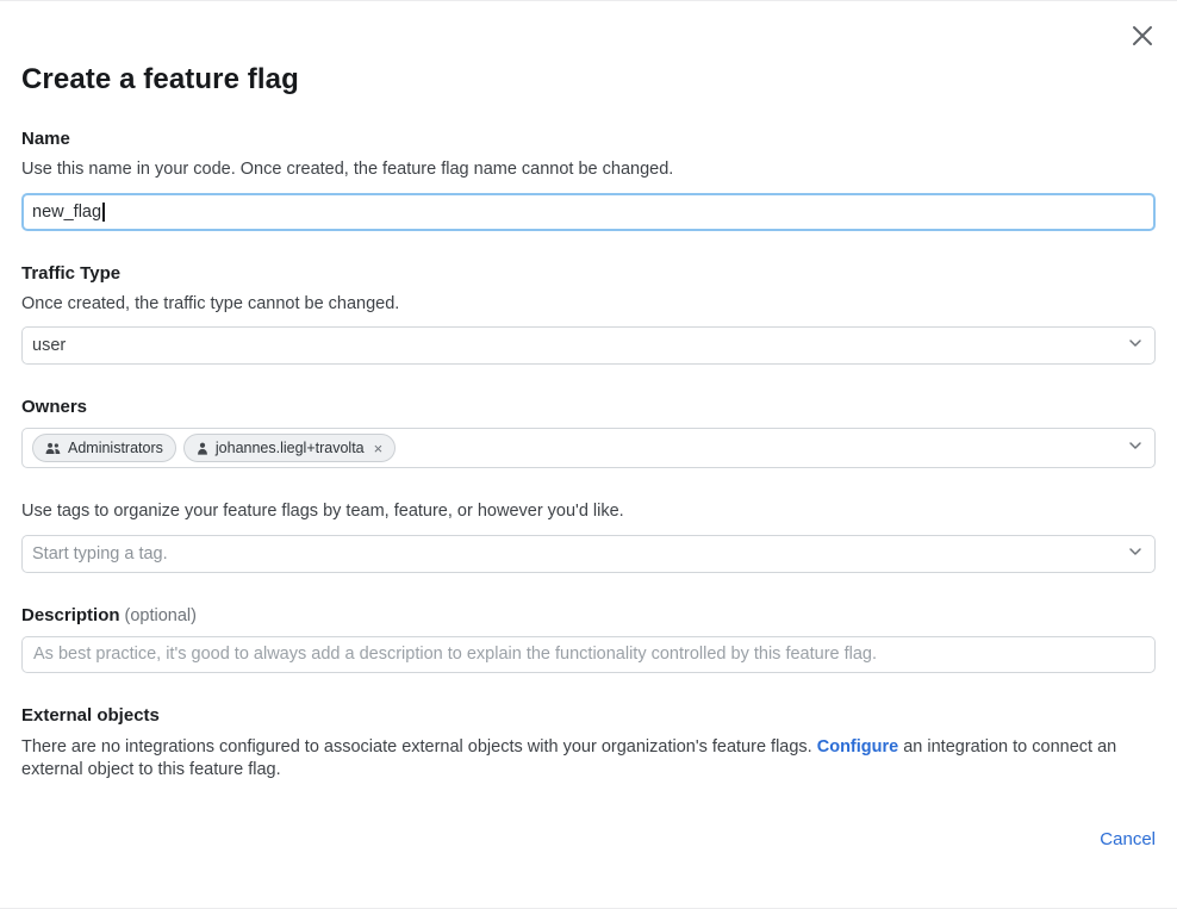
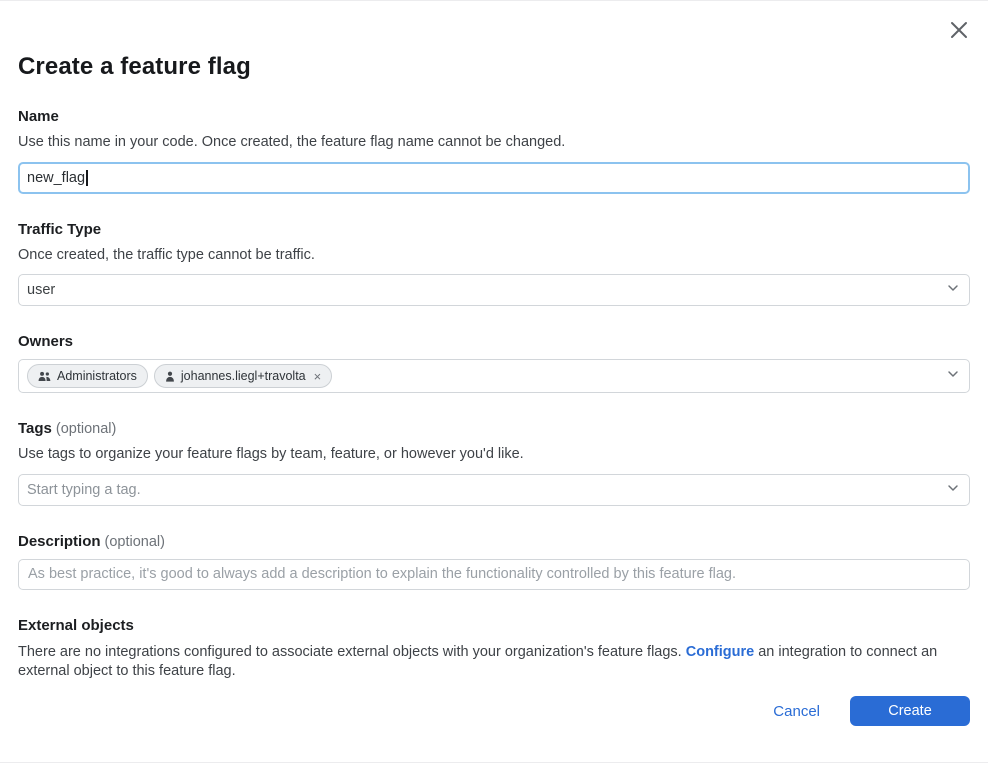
  Create a feature flag
  Name
  Use this name in your code. Once created, the feature flag name cannot be changed.
  new_flag
  Traffic Type
- Once created, the traffic type cannot be changed.
+ Once created, the traffic type cannot be traffic.
  user
  Owners
  Administrators
  johannes.liegl+travolta
  ×
+ Tags (optional)
  Use tags to organize your feature flags by team, feature, or however you'd like.
  Start typing a tag.
  Description (optional)
  As best practice, it's good to always add a description to explain the functionality controlled by this feature flag.
  External objects
  There are no integrations configured to associate external objects with your organization's feature flags. Configure an integration to connect an external object to this feature flag.
  Cancel
+ Create
